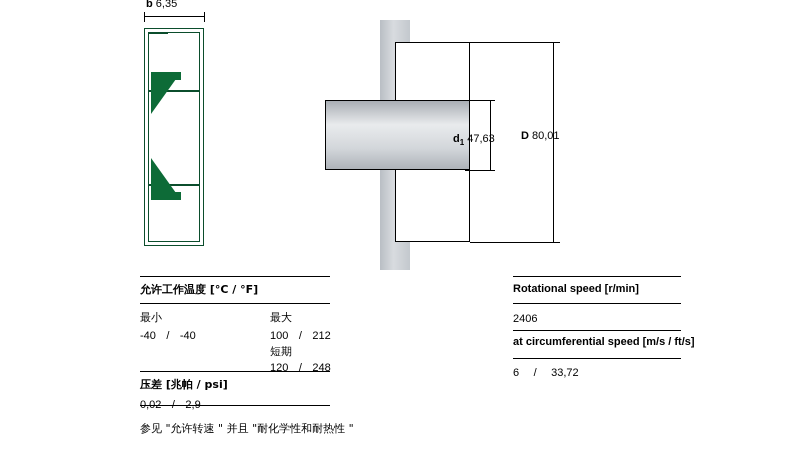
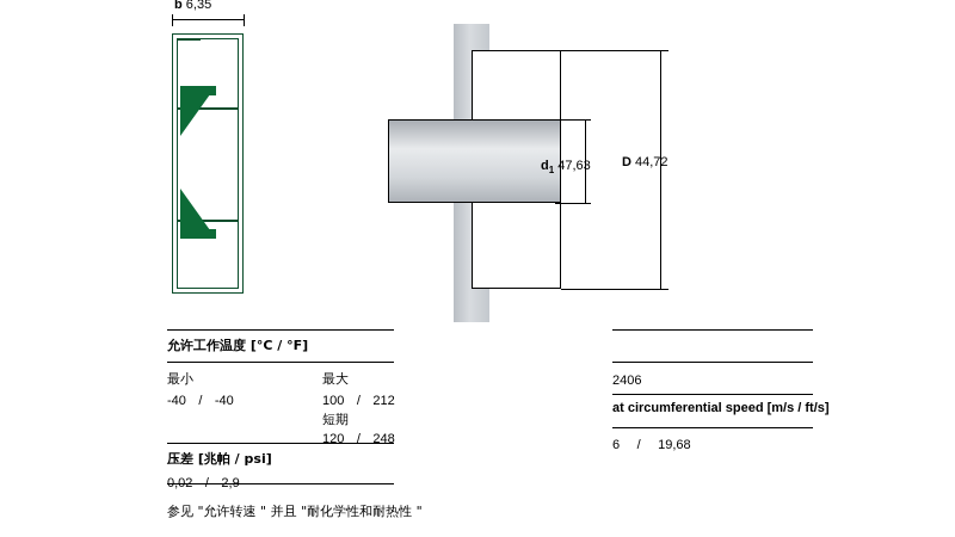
  b 6,35
- D 80,01
+ D 44,72
  d1 47,63
  允许工作温度 [°C / °F]
  最小
  最大
  -40 / -40
  100 / 212
  短期
  120 / 248
  压差 [兆帕 / psi]
  0,02 / 2,9
  参见 "允许转速 " 并且 "耐化学性和耐热性 "
- Rotational speed [r/min]
  2406
  at circumferential speed [m/s / ft/s]
- 6 / 33,72
+ 6 / 19,68
